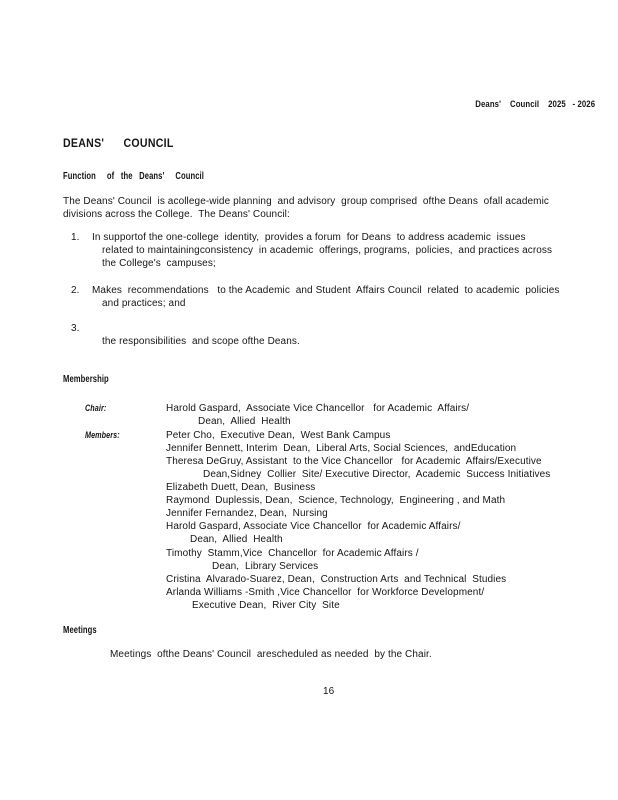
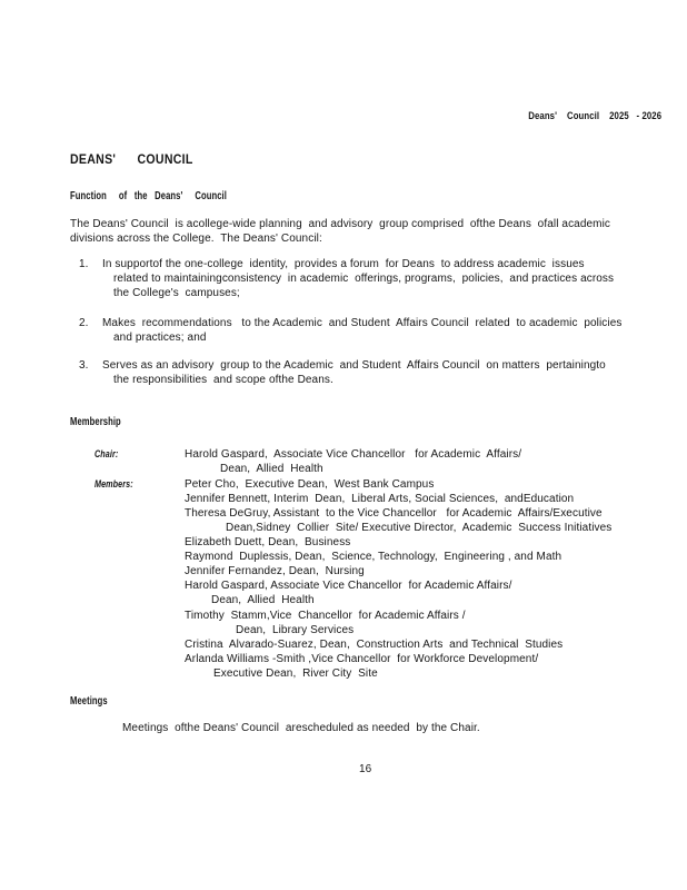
  Deans' Council 2025 - 2026
  DEANS' COUNCIL
  Function of the Deans' Council
  The Deans' Council is acollege-wide planning and advisory group comprised ofthe Deans ofall academic
  divisions across the College. The Deans' Council:
  1.
  In supportof the one-college identity, provides a forum for Deans to address academic issues
  related to maintainingconsistency in academic offerings, programs, policies, and practices across
  the College's campuses;
  2.
  Makes recommendations to the Academic and Student Affairs Council related to academic policies
  and practices; and
  3.
+ Serves as an advisory group to the Academic and Student Affairs Council on matters pertainingto
  the responsibilities and scope ofthe Deans.
  Membership
  Chair:
  Harold Gaspard, Associate Vice Chancellor for Academic Affairs/
  Dean, Allied Health
  Members:
  Peter Cho, Executive Dean, West Bank Campus
  Jennifer Bennett, Interim Dean, Liberal Arts, Social Sciences, andEducation
  Theresa DeGruy, Assistant to the Vice Chancellor for Academic Affairs/Executive
  Dean,Sidney Collier Site/ Executive Director, Academic Success Initiatives
  Elizabeth Duett, Dean, Business
  Raymond Duplessis, Dean, Science, Technology, Engineering , and Math
  Jennifer Fernandez, Dean, Nursing
  Harold Gaspard, Associate Vice Chancellor for Academic Affairs/
  Dean, Allied Health
  Timothy Stamm,Vice Chancellor for Academic Affairs /
  Dean, Library Services
  Cristina Alvarado-Suarez, Dean, Construction Arts and Technical Studies
  Arlanda Williams -Smith ,Vice Chancellor for Workforce Development/
  Executive Dean, River City Site
  Meetings
  Meetings ofthe Deans' Council arescheduled as needed by the Chair.
  16
